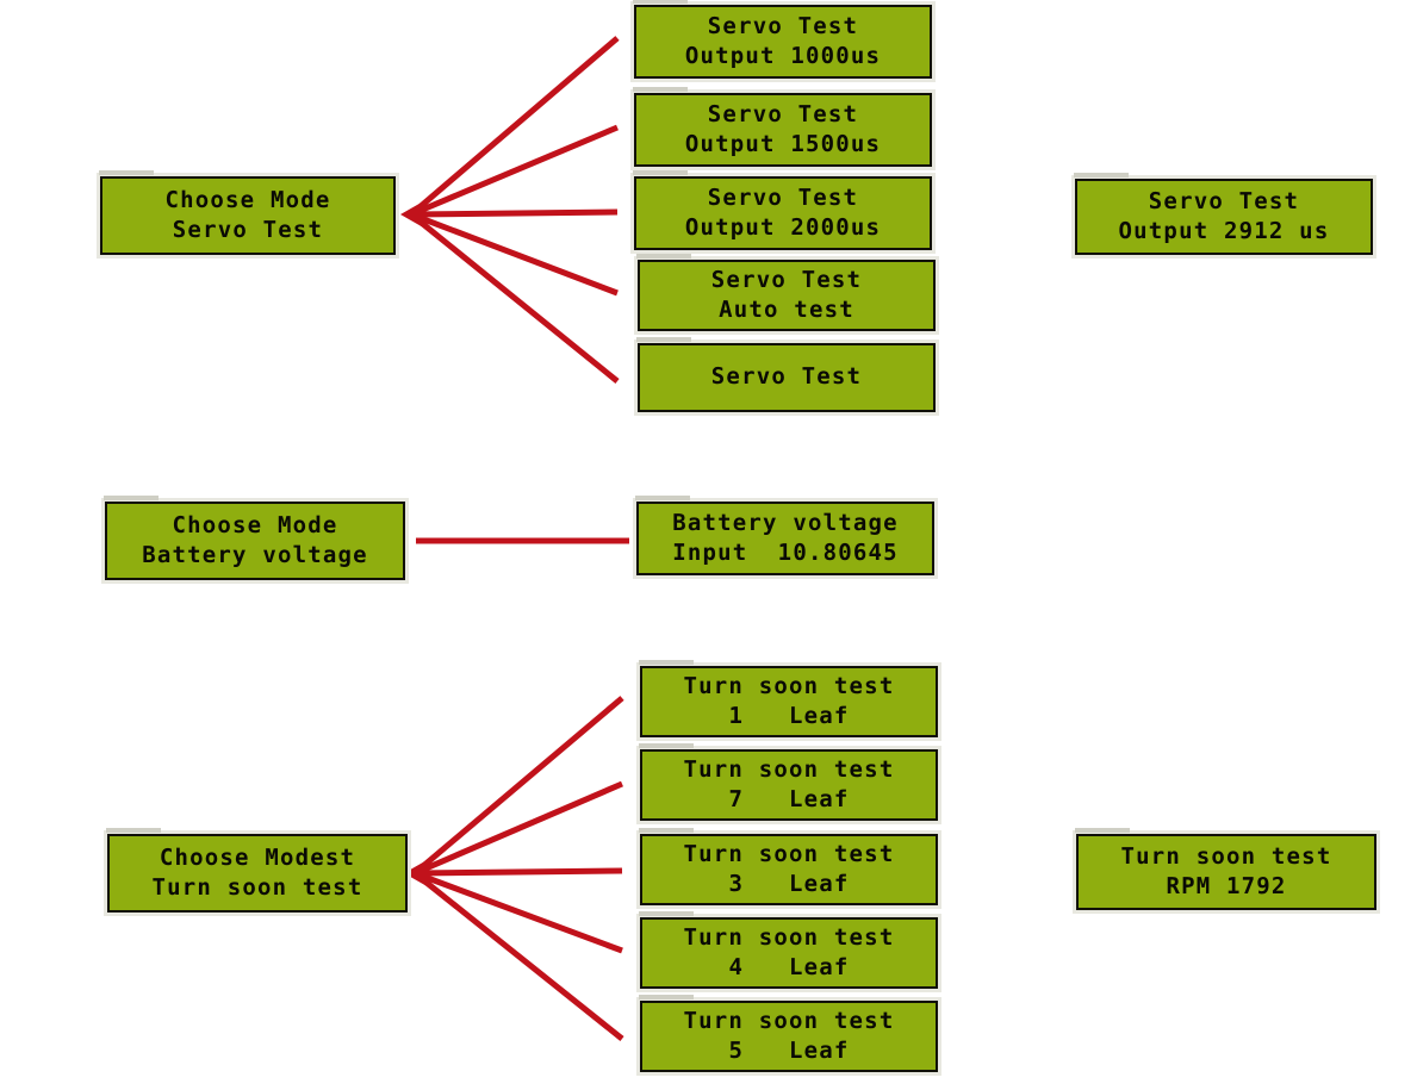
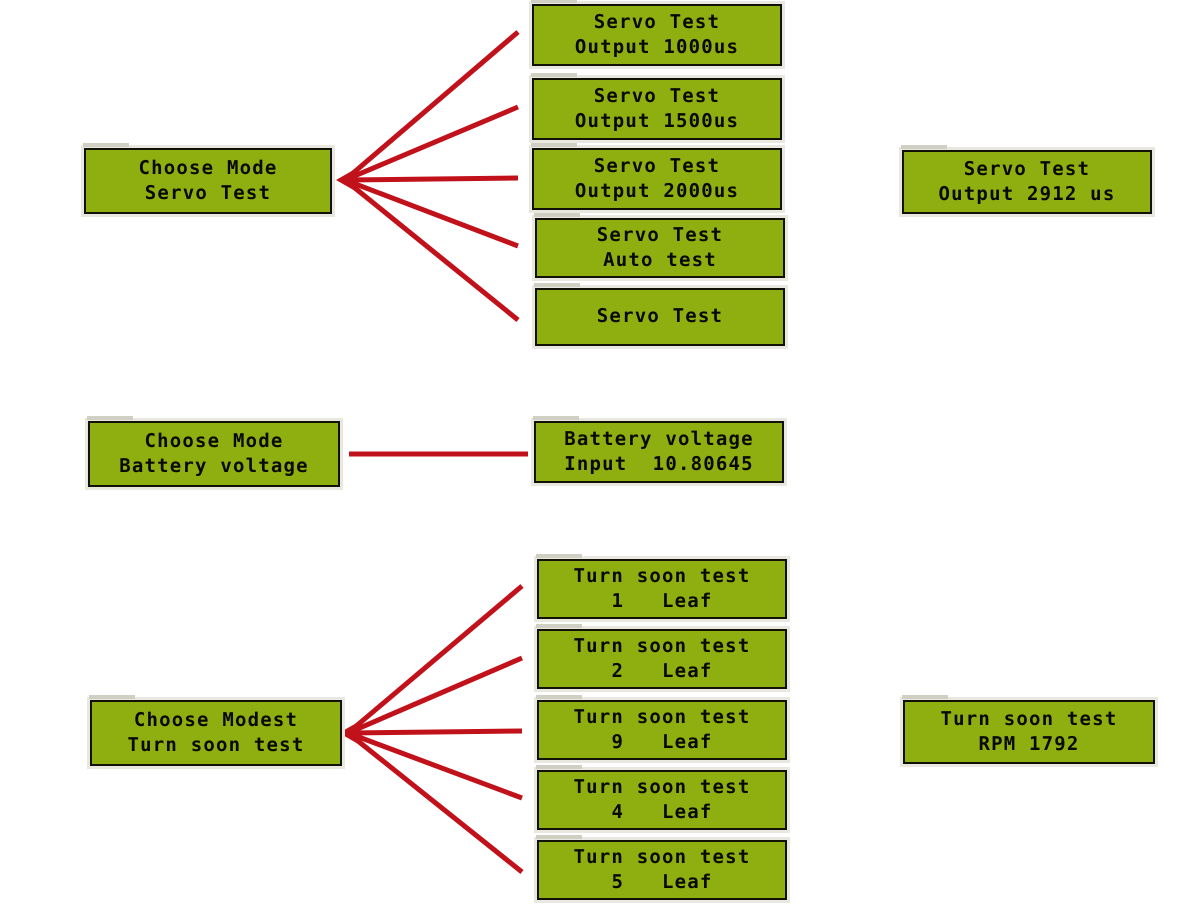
  Choose Mode
  Servo Test
  Servo Test
  Output 1000us
  Servo Test
  Output 1500us
  Servo Test
  Output 2000us
  Servo Test
  Auto test
  Servo Test
  Servo Test
  Output 2912 us
  Choose Mode
  Battery voltage
  Battery voltage
  Input 10.80645
  Choose Modest
  Turn soon test
  Turn soon test
  1 Leaf
  Turn soon test
- 7 Leaf
+ 2 Leaf
  Turn soon test
- 3 Leaf
+ 9 Leaf
  Turn soon test
  4 Leaf
  Turn soon test
  5 Leaf
  Turn soon test
  RPM 1792
